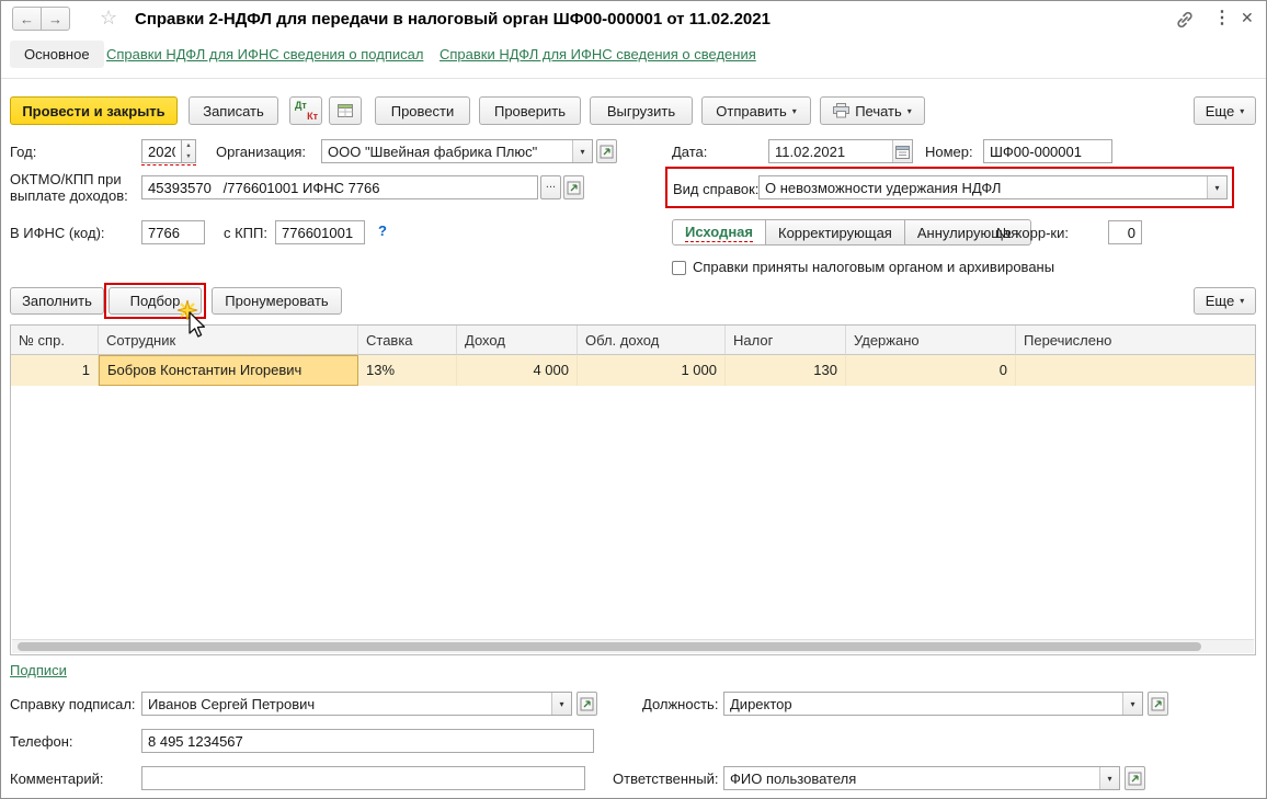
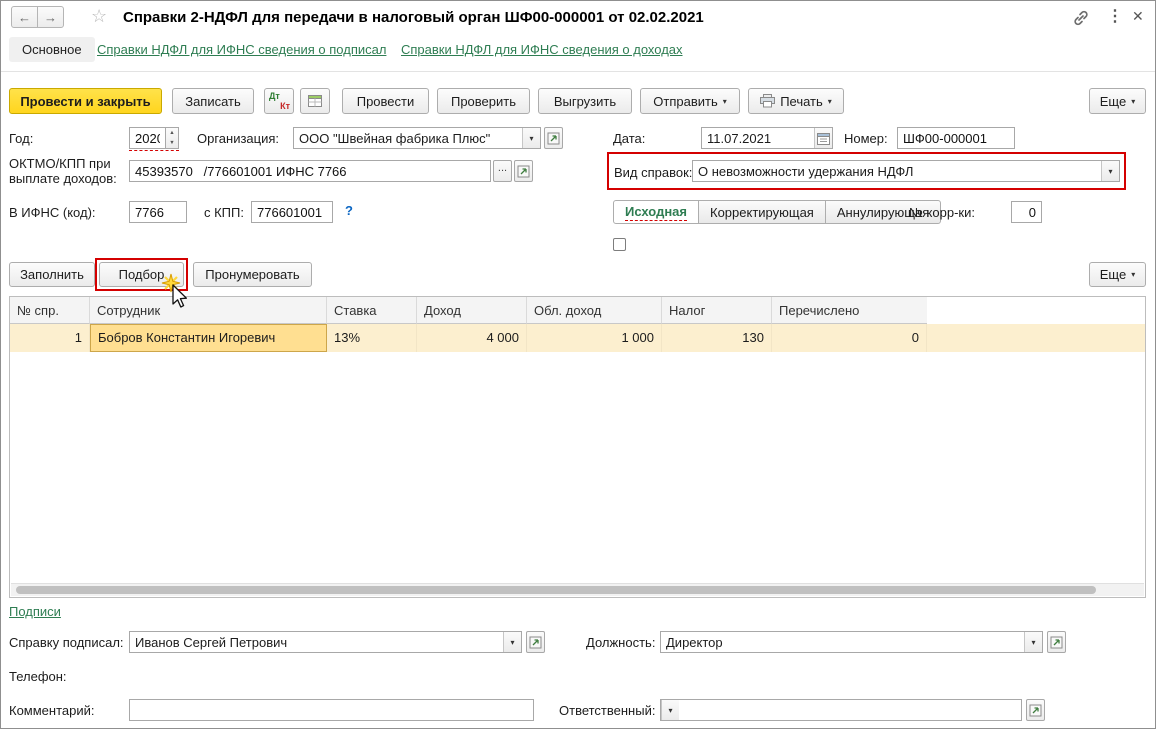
  ←
  →
  ☆
- Справки 2-НДФЛ для передачи в налоговый орган ШФ00-000001 от 11.02.2021
+ Справки 2-НДФЛ для передачи в налоговый орган ШФ00-000001 от 02.02.2021
  ⋮
  ✕
  Основное
  Справки НДФЛ для ИФНС сведения о подписал
- Справки НДФЛ для ИФНС сведения о сведения
+ Справки НДФЛ для ИФНС сведения о доходах
  Провести и закрыть
  Записать
  Дт
  Кт
  Провести
  Проверить
  Выгрузить
  Отправить
  ▾
  Печать
  ▾
  Еще
  ▾
  Год:
  202
  Организация:
  ООО "Швейная фабрика Плюс"
  ▾
  Дата:
- 11.02.2021
+ 11.07.2021
  Номер:
  ШФ00-000001
  ОКТМО/КПП при выплате доходов:
  45393570 /776601001 ИФНС 7766
  ...
  Вид справок:
  О невозможности удержания НДФЛ
  ▾
  В ИФНС (код):
  7766
  с КПП:
  776601001
  ?
  Исходная
  Корректирующая
  Аннулирующая
  № корр-ки:
  0
- Справки приняты налоговым органом и архивированы
  Заполнить
  Подбор
  Пронумеровать
  Еще
  ▾
  № спр.
  Сотрудник
  Ставка
  Доход
  Обл. доход
  Налог
- Удержано
  Перечислено
  1
  Бобров Константин Игоревич
  13%
  4 000
  1 000
  130
  0
  Подписи
  Справку подписал:
  Иванов Сергей Петрович
  ▾
  Должность:
  Директор
  ▾
  Телефон:
- 8 495 1234567
  Комментарий:
  Ответственный:
- ФИО пользователя
  ▾
